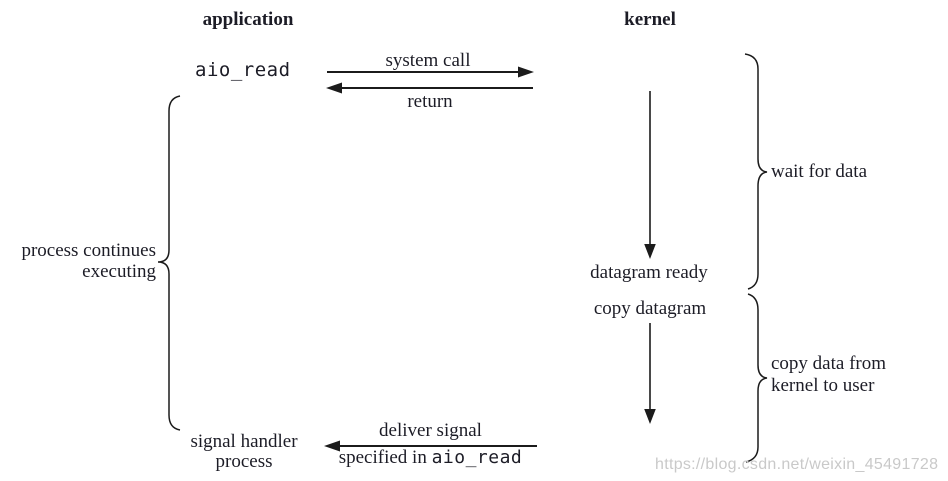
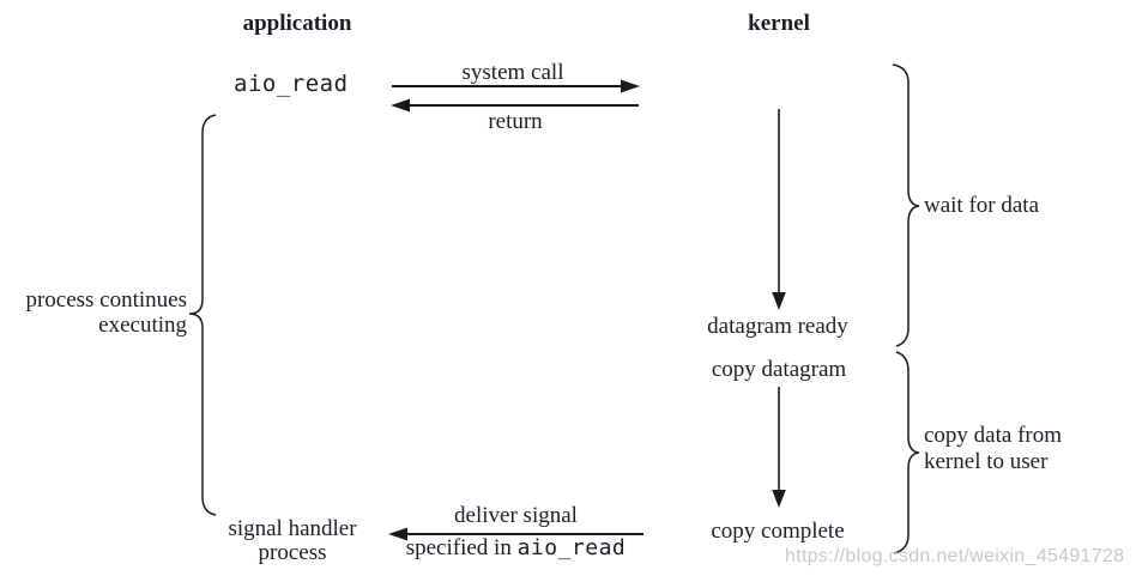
  application
  kernel
  aio_read
  process continues
  executing
  signal handler
  process
  system call
  return
  deliver signal
  specified in aio_read
  datagram ready
  copy datagram
+ copy complete
  wait for data
  copy data from
  kernel to user
  https://blog.csdn.net/weixin_45491728
